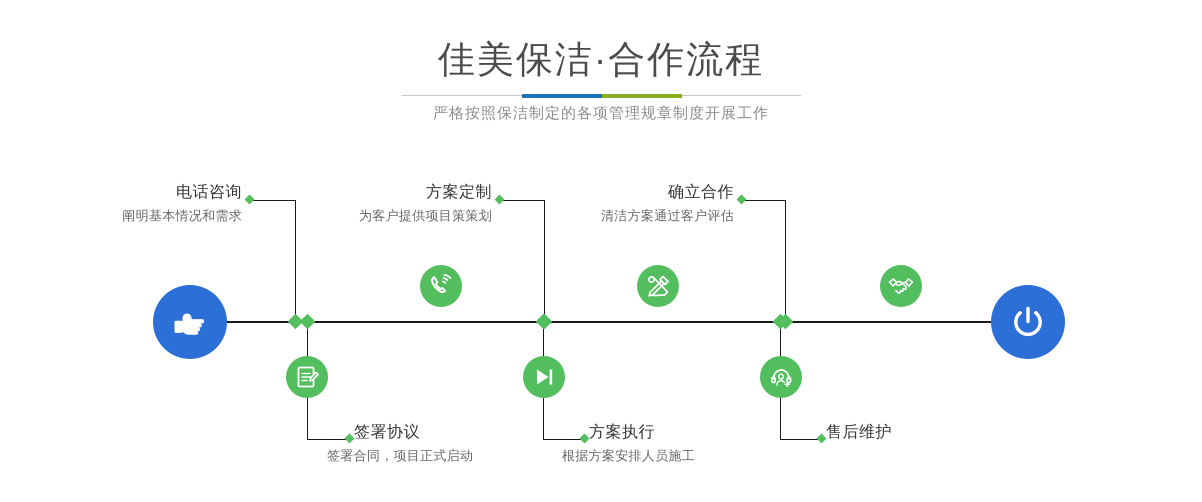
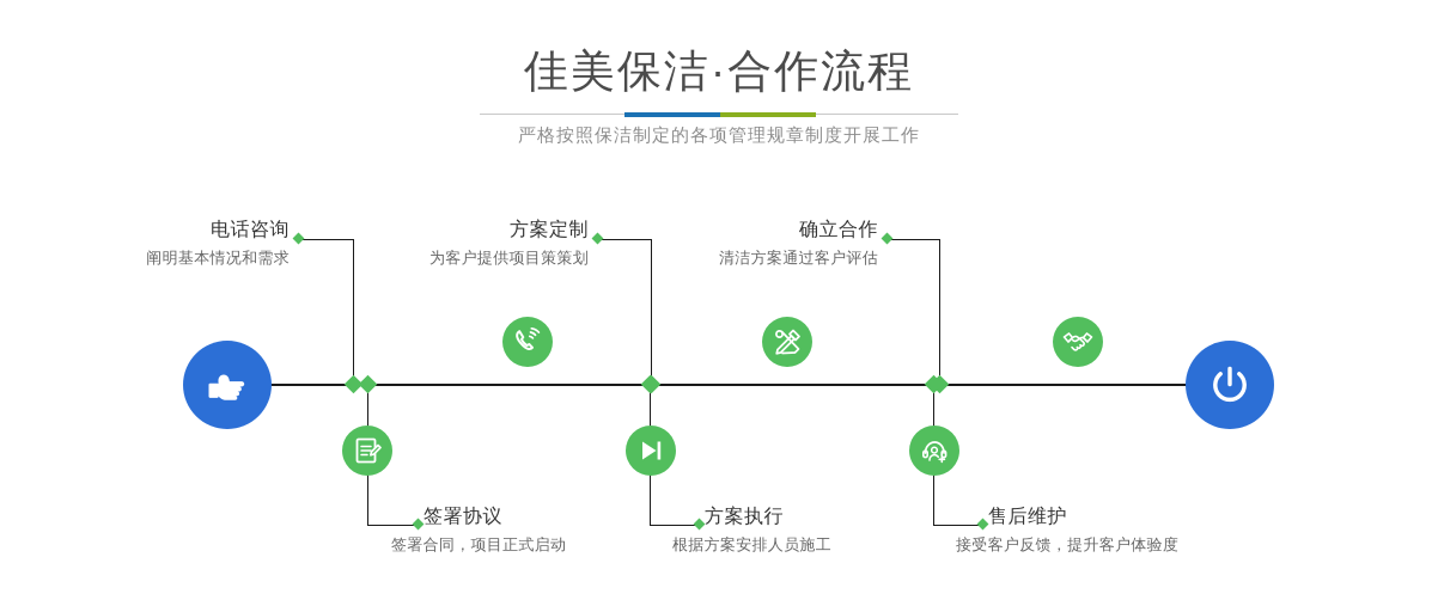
  佳美保洁·合作流程
  严格按照保洁制定的各项管理规章制度开展工作
  电话咨询
  阐明基本情况和需求
  签署协议
  签署合同，项目正式启动
  方案定制
  为客户提供项目策策划
  方案执行
  根据方案安排人员施工
  确立合作
  清洁方案通过客户评估
  售后维护
+ 接受客户反馈，提升客户体验度
